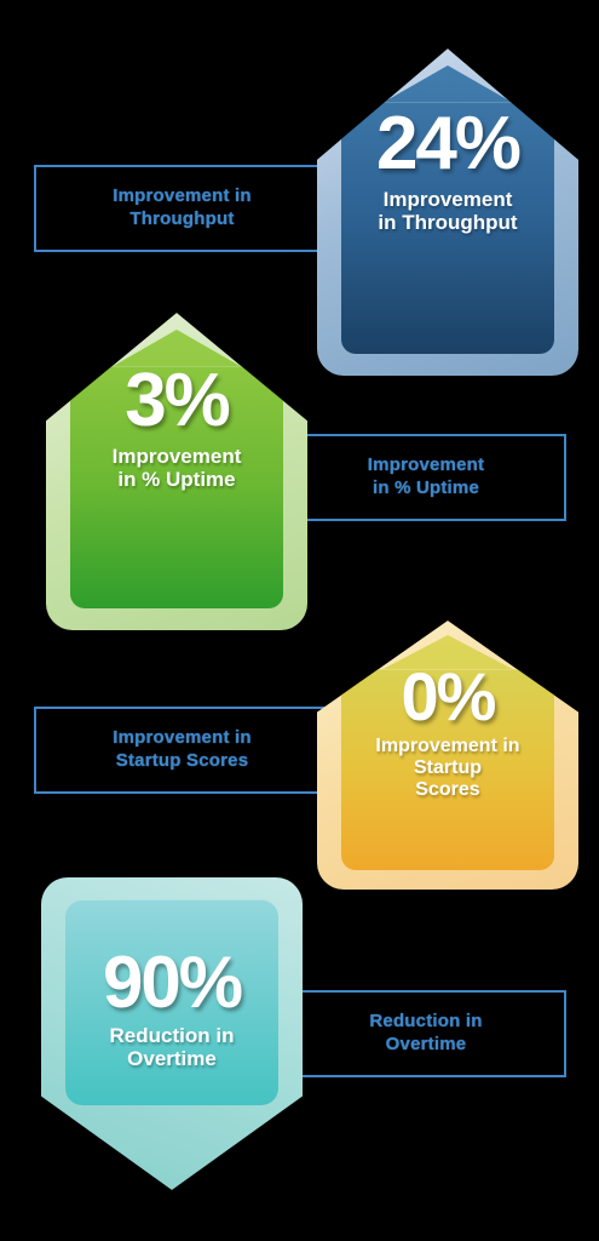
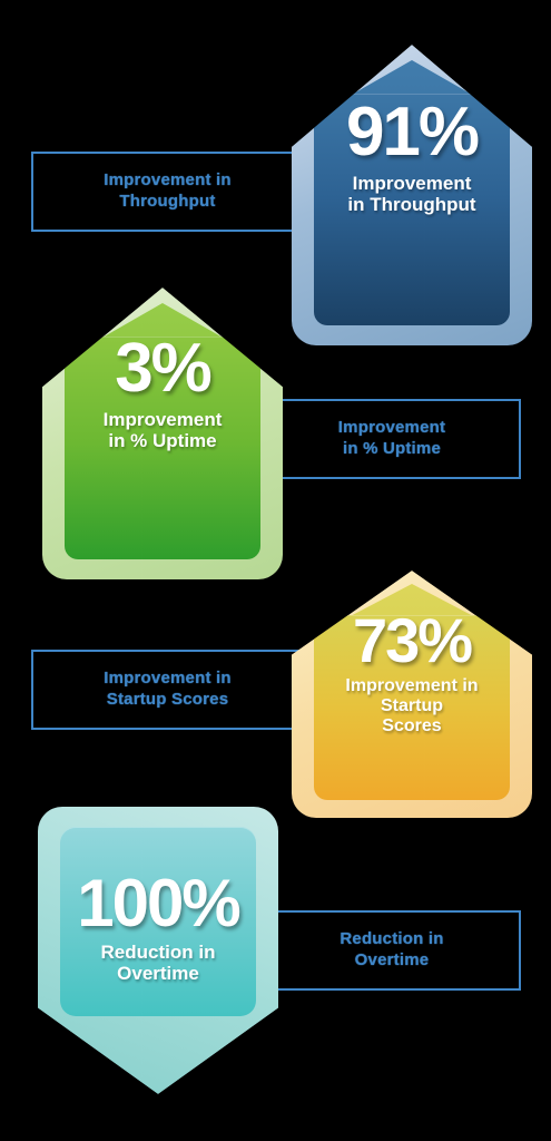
  Improvement in
  Throughput
- 24%
+ 91%
  Improvement
  in Throughput
  Improvement
  in % Uptime
  3%
  Improvement
  in % Uptime
  Improvement in
  Startup Scores
- 0%
+ 73%
  Improvement in
  Startup
  Scores
  Reduction in
  Overtime
- 90%
+ 100%
  Reduction in
  Overtime
